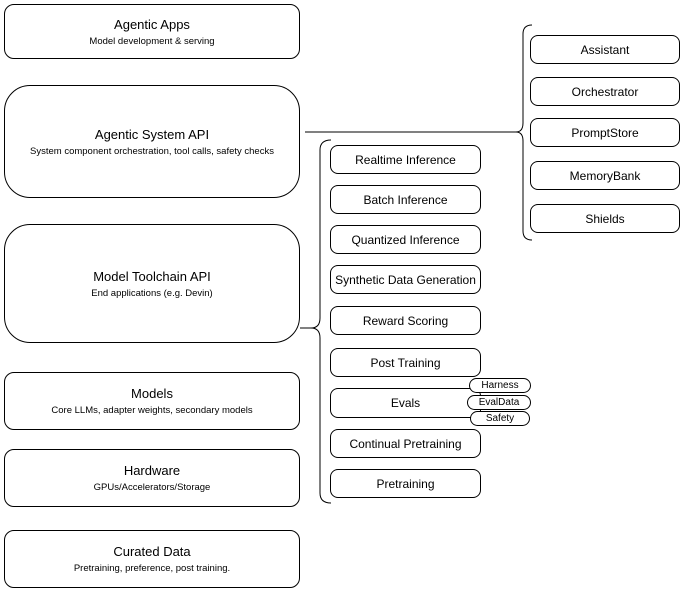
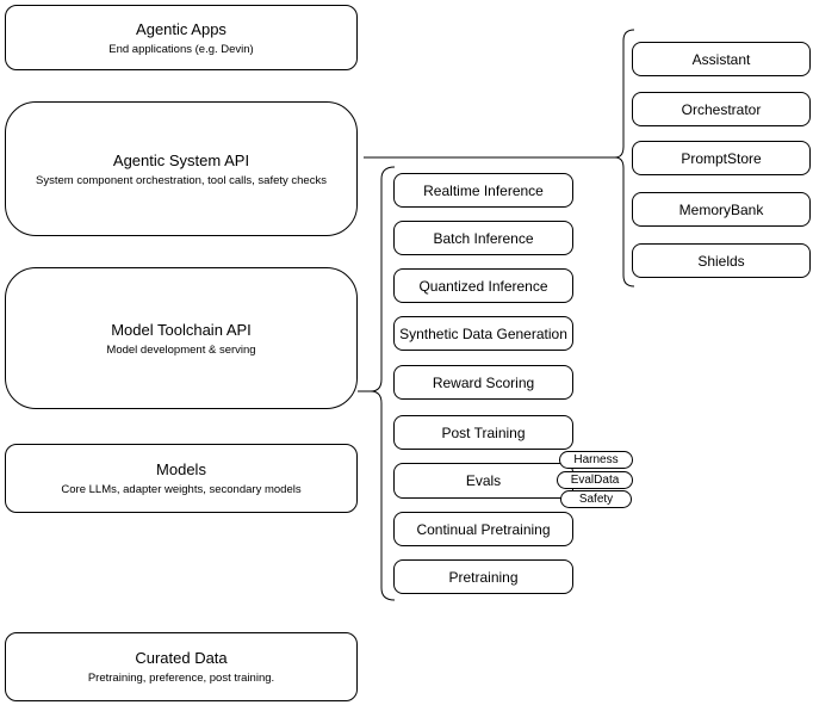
  Agentic Apps
- Model development & serving
+ End applications (e.g. Devin)
  Agentic System API
  System component orchestration, tool calls, safety checks
  Model Toolchain API
- End applications (e.g. Devin)
+ Model development & serving
  Models
  Core LLMs, adapter weights, secondary models
- Hardware
- GPUs/Accelerators/Storage
  Curated Data
  Pretraining, preference, post training.
  Realtime Inference
  Batch Inference
  Quantized Inference
  Synthetic Data Generation
  Reward Scoring
  Post Training
  Evals
  Continual Pretraining
  Pretraining
  Harness
  EvalData
  Safety
  Assistant
  Orchestrator
  PromptStore
  MemoryBank
  Shields
